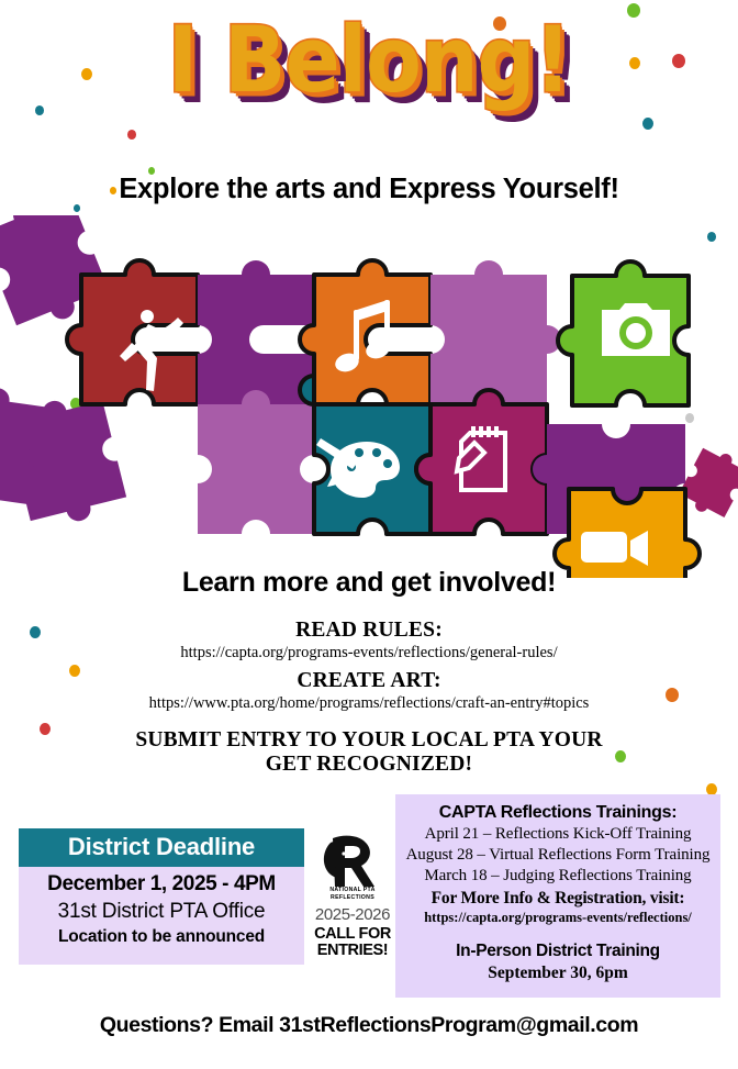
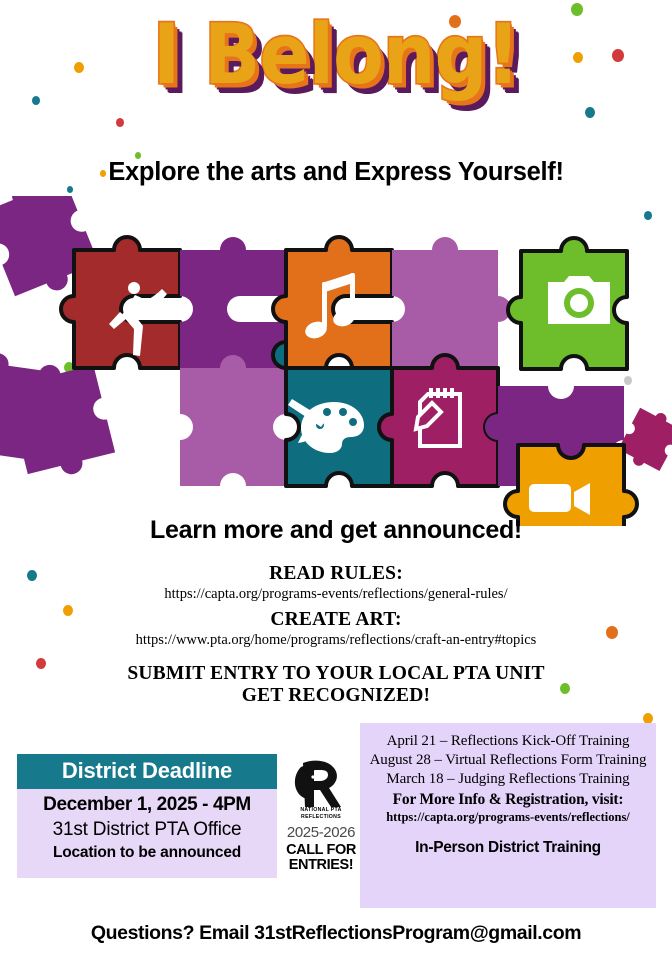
  I Belong!
  Explore the arts and Express Yourself!
- Learn more and get involved!
+ Learn more and get announced!
  READ RULES:
  https://capta.org/programs-events/reflections/general-rules/
  CREATE ART:
  https://www.pta.org/home/programs/reflections/craft-an-entry#topics
- SUBMIT ENTRY TO YOUR LOCAL PTA YOUR
+ SUBMIT ENTRY TO YOUR LOCAL PTA UNIT
  GET RECOGNIZED!
  District Deadline
  December 1, 2025 - 4PM
  31st District PTA Office
  Location to be announced
  2025-2026
  CALL FOR
  ENTRIES!
- CAPTA Reflections Trainings:
  April 21 – Reflections Kick-Off Training
  August 28 – Virtual Reflections Form Training
  March 18 – Judging Reflections Training
  For More Info & Registration, visit:
  https://capta.org/programs-events/reflections/
  In-Person District Training
- September 30, 6pm
  Questions? Email 31stReflectionsProgram@gmail.com
